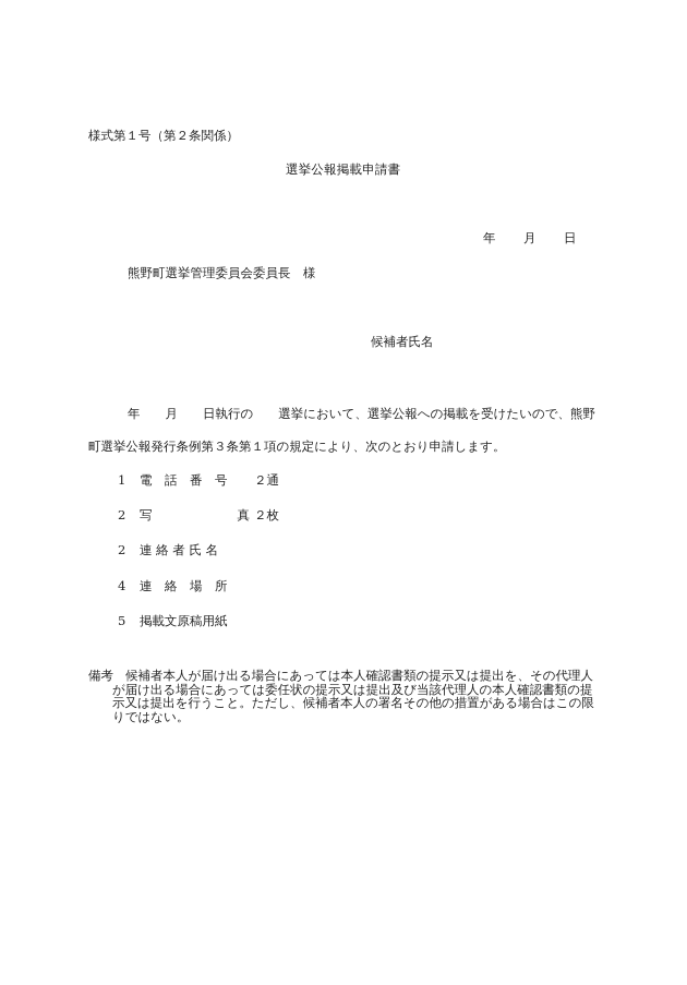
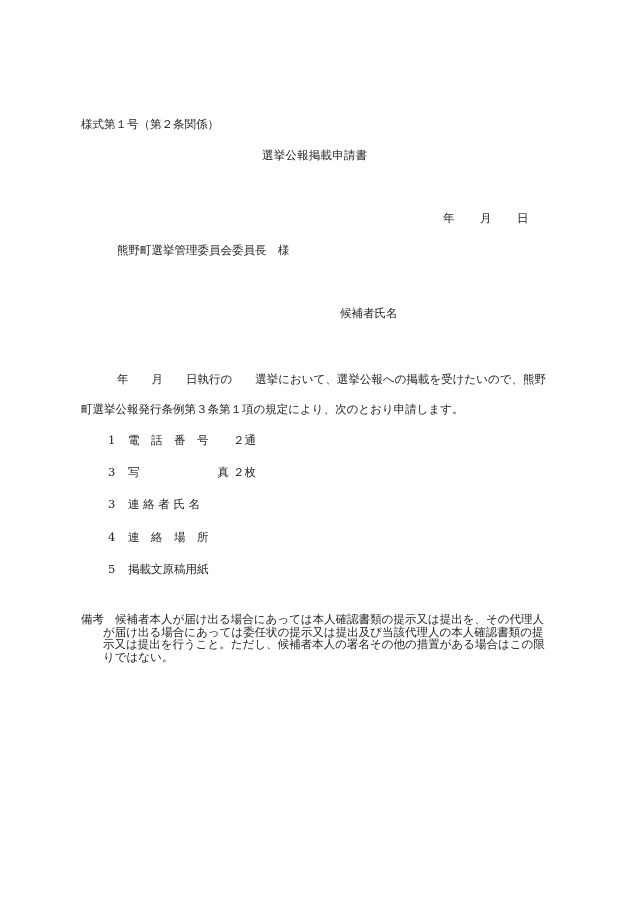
  様式第１号（第２条関係）
  選挙公報掲載申請書
  年 月 日
  熊野町選挙管理委員会委員長 様
  候補者氏名
  年 月 日執行の 選挙において、選挙公報への掲載を受けたいので、熊野
  町選挙公報発行条例第３条第１項の規定により、次のとおり申請します。
  1 電 話 番 号 ２通
- 2 写真 ２枚
+ 3 写真 ２枚
- 2 連 絡 者 氏 名
+ 3 連 絡 者 氏 名
  4 連 絡 場 所
  5 掲載文原稿用紙
  備考
  候補者本人が届け出る場合にあっては本人確認書類の提示又は提出を、その代理人が届け出る場合にあっては委任状の提示又は提出及び当該代理人の本人確認書類の提示又は提出を行うこと。ただし、候補者本人の署名その他の措置がある場合はこの限りではない。
